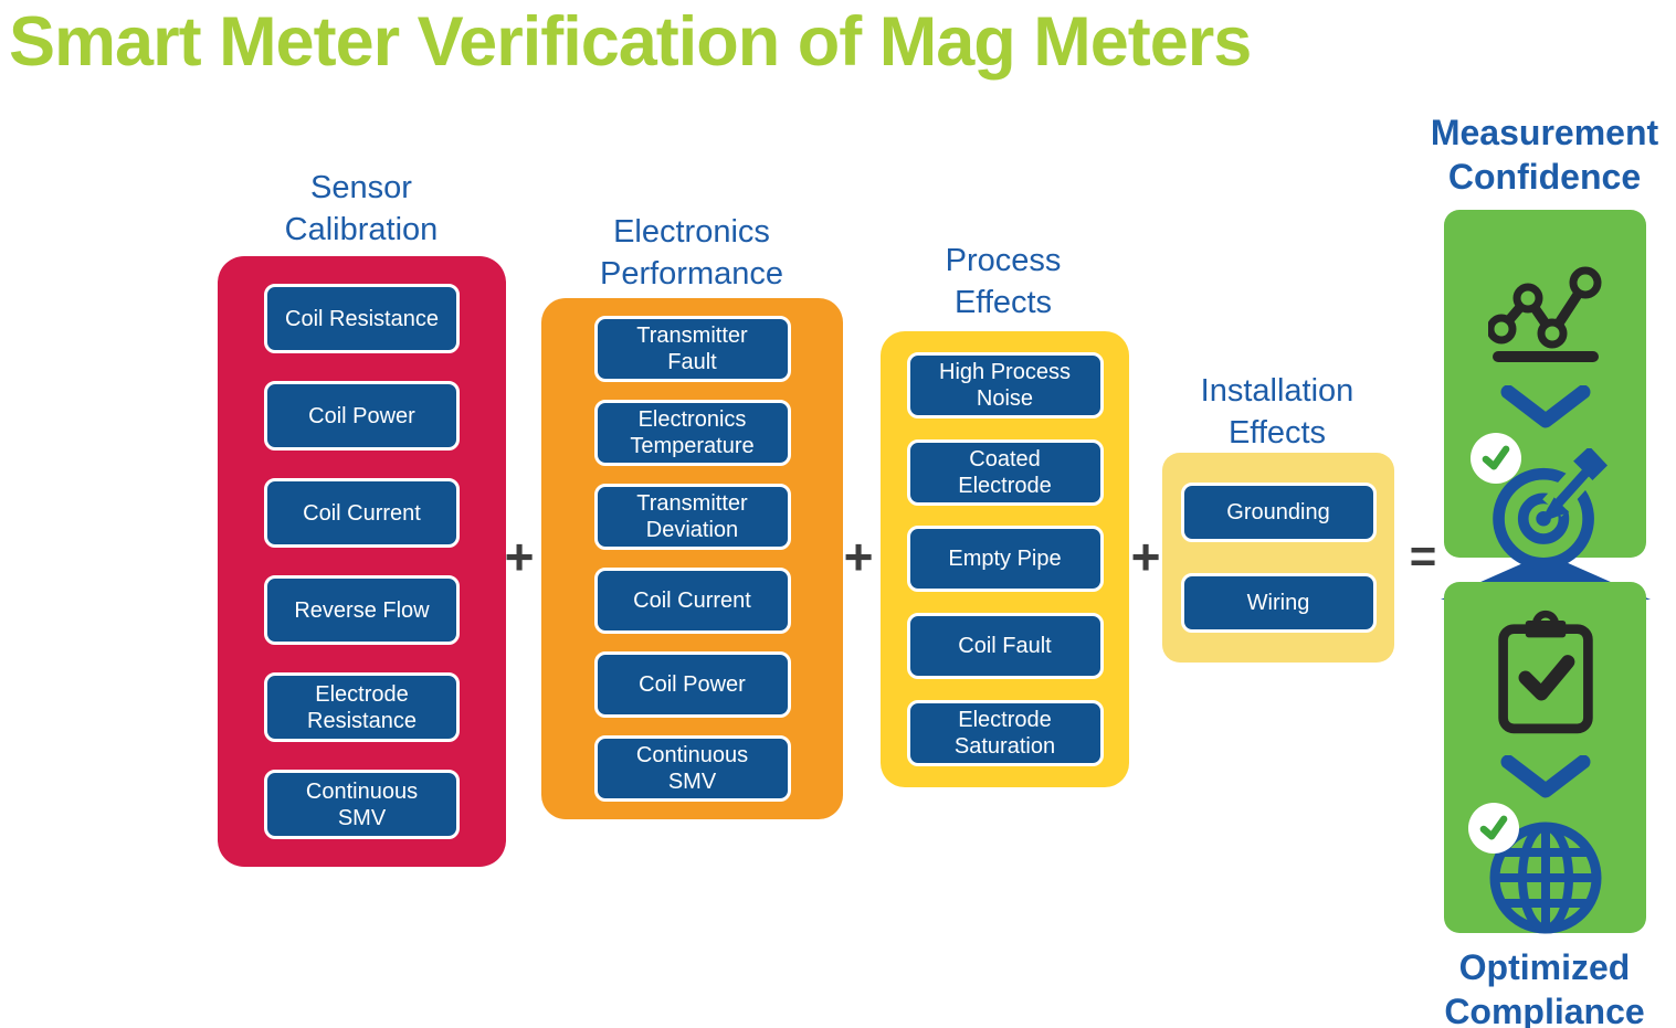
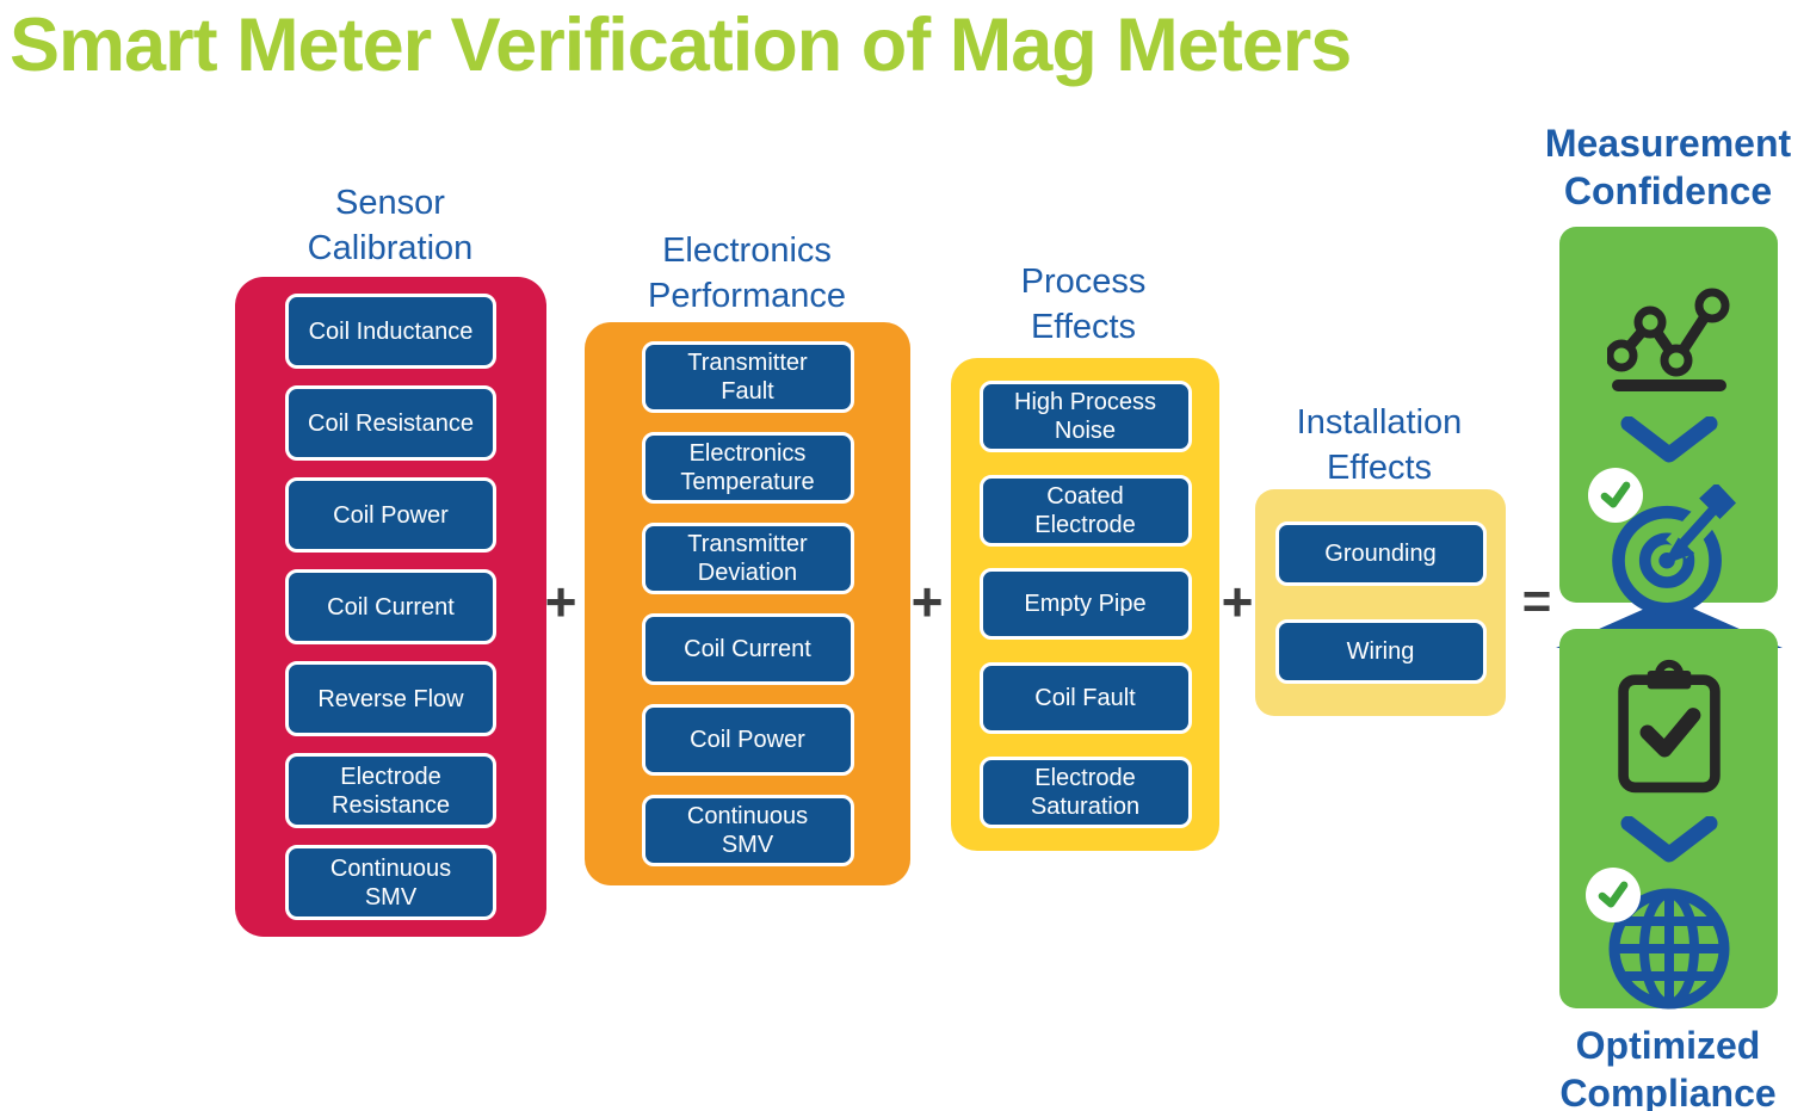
  Smart Meter Verification of Mag Meters
  Sensor
  Calibration
+ Coil Inductance
  Coil Resistance
  Coil Power
  Coil Current
  Reverse Flow
  Electrode
  Resistance
  Continuous
  SMV
  +
  Electronics
  Performance
  Transmitter
  Fault
  Electronics
  Temperature
  Transmitter
  Deviation
  Coil Current
  Coil Power
  Continuous
  SMV
  +
  Process
  Effects
  High Process
  Noise
  Coated
  Electrode
  Empty Pipe
  Coil Fault
  Electrode
  Saturation
  +
  Installation
  Effects
  Grounding
  Wiring
  =
  Measurement
  Confidence
  Optimized
  Compliance
